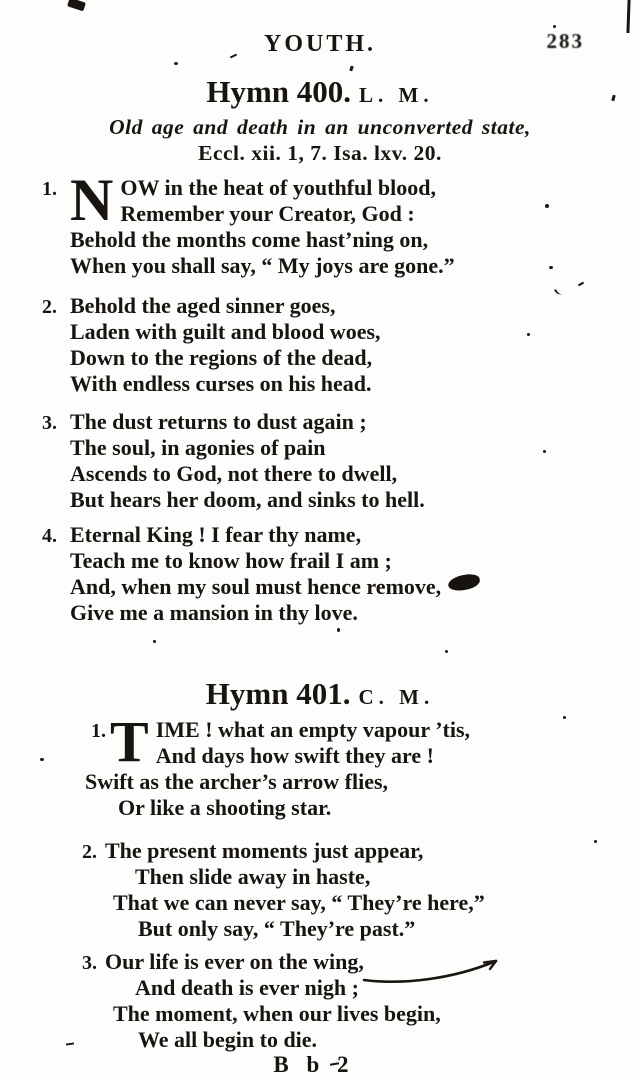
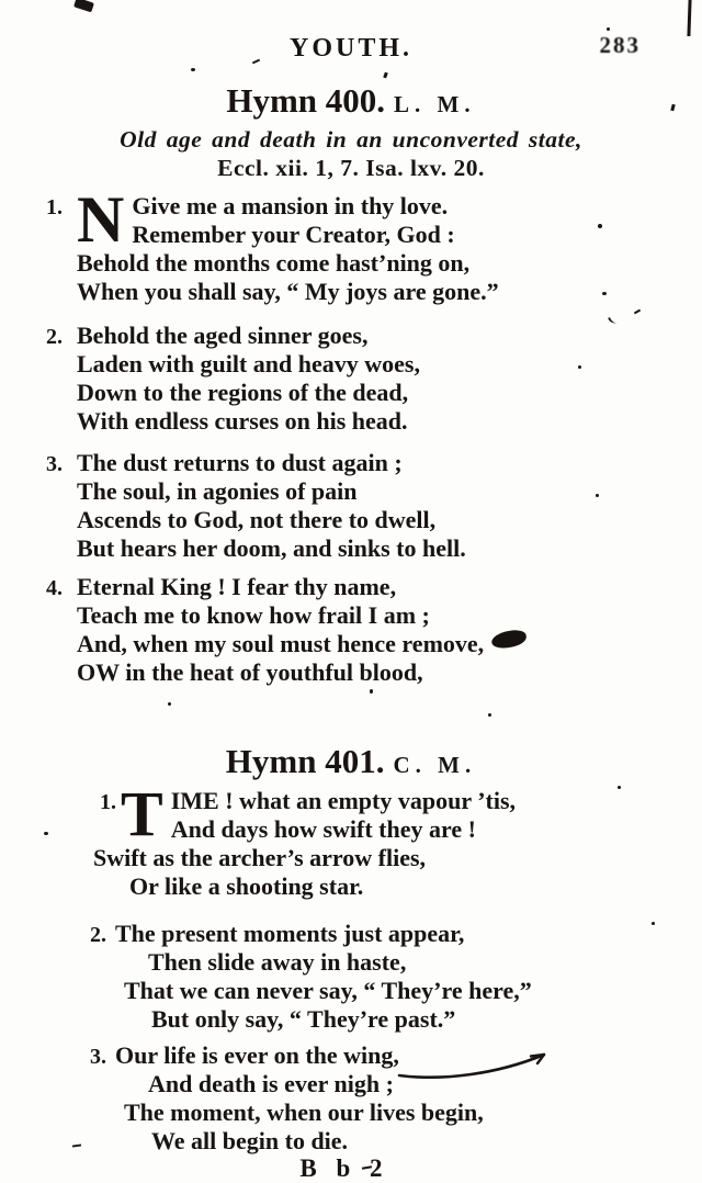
  YOUTH.
  283
  Hymn 400. L. M.
  Old age and death in an unconverted state,
  Eccl. xii. 1, 7. Isa. lxv. 20.
  1.
  N
- OW in the heat of youthful blood,
+ Give me a mansion in thy love.
  Remember your Creator, God :
  Behold the months come hast’ning on,
  When you shall say, “ My joys are gone.”
  2.
  Behold the aged sinner goes,
- Laden with guilt and blood woes,
+ Laden with guilt and heavy woes,
  Down to the regions of the dead,
  With endless curses on his head.
  3.
  The dust returns to dust again ;
  The soul, in agonies of pain
  Ascends to God, not there to dwell,
  But hears her doom, and sinks to hell.
  4.
  Eternal King ! I fear thy name,
  Teach me to know how frail I am ;
  And, when my soul must hence remove,
- Give me a mansion in thy love.
+ OW in the heat of youthful blood,
  Hymn 401. C. M.
  1.
  T
  IME ! what an empty vapour ’tis,
  And days how swift they are !
  Swift as the archer’s arrow flies,
  Or like a shooting star.
  2.
  The present moments just appear,
  Then slide away in haste,
  That we can never say, “ They’re here,”
  But only say, “ They’re past.”
  3.
  Our life is ever on the wing,
  And death is ever nigh ;
  The moment, when our lives begin,
  We all begin to die.
  B b 2
